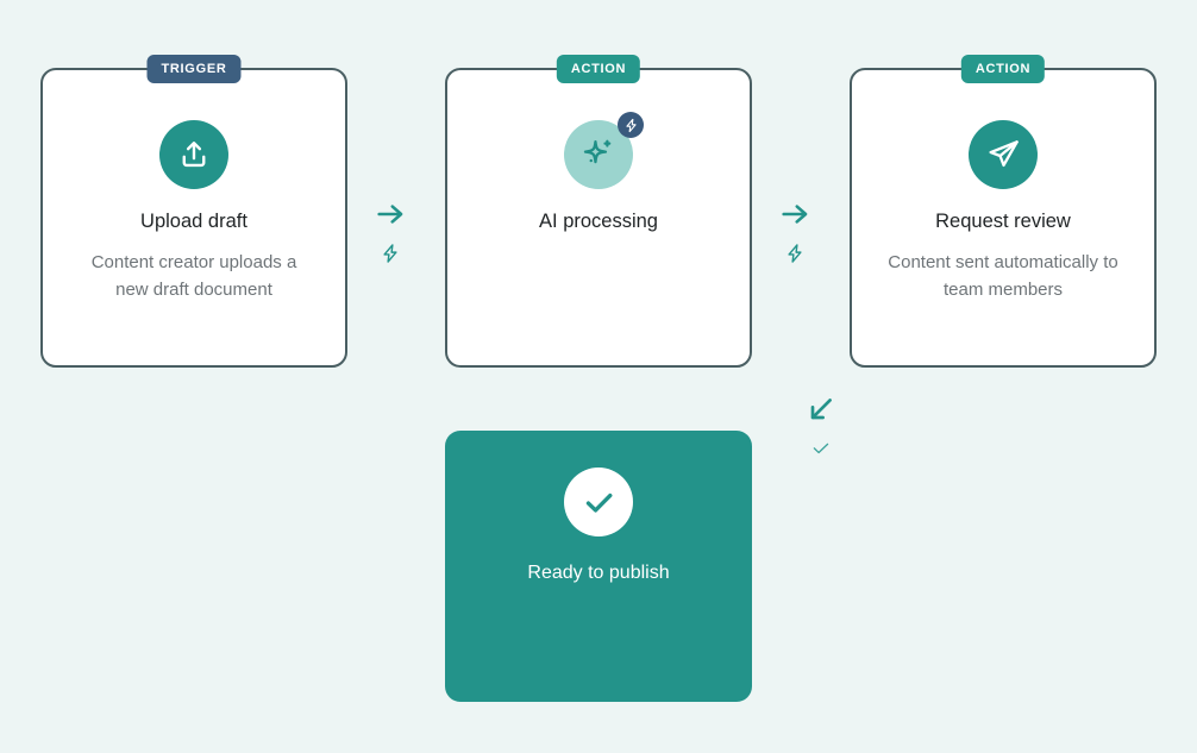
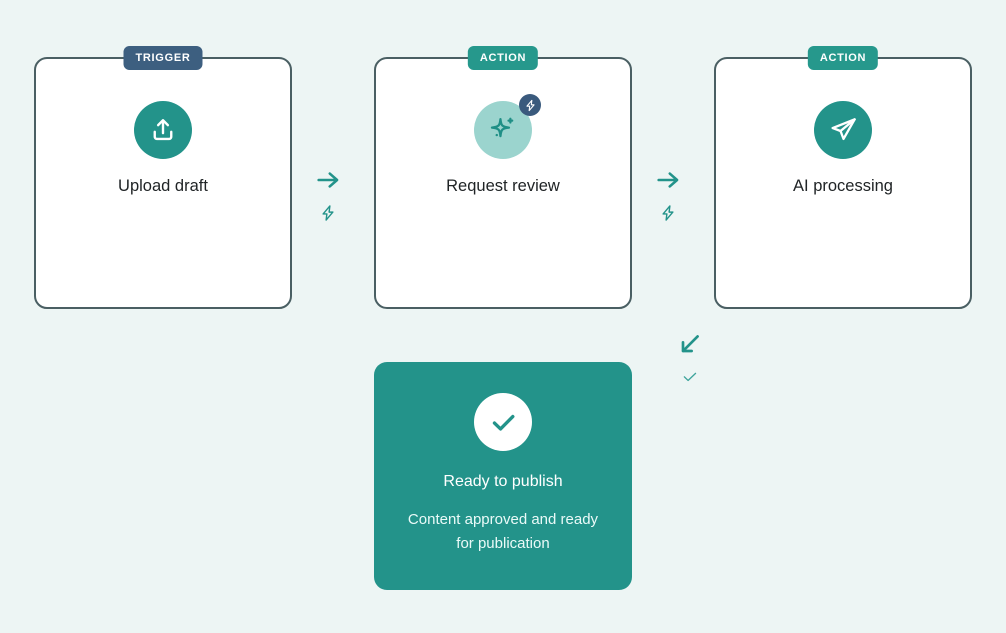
  TRIGGER
  Upload draft
- Content creator uploads a new draft document
  ACTION
- AI processing
+ Request review
  ACTION
- Request review
+ AI processing
- Content sent automatically to team members
  Ready to publish
+ Content approved and ready for publication
